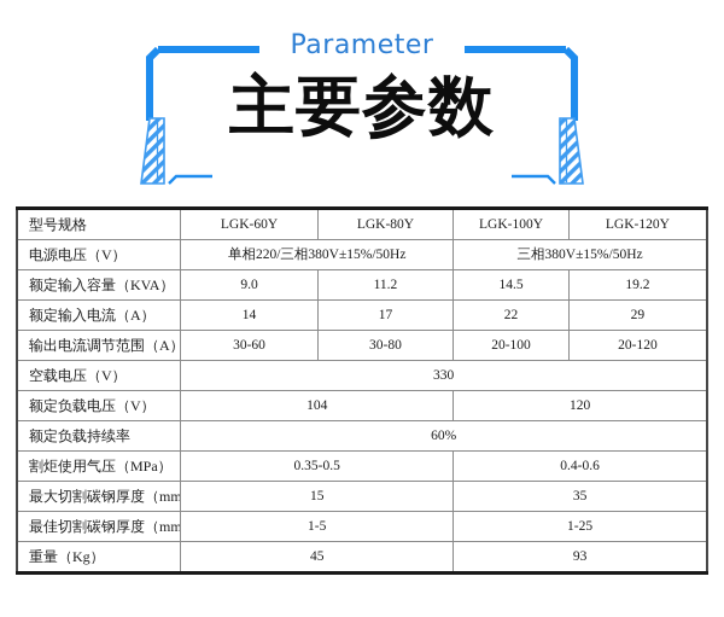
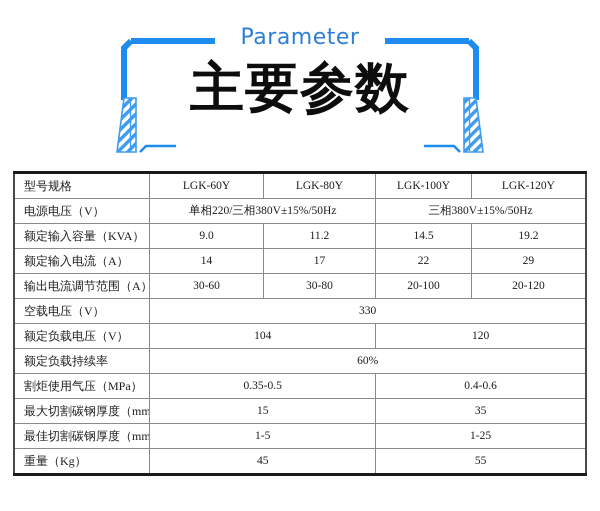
  Parameter
  主要参数
  型号规格	LGK-60Y	LGK-80Y	LGK-100Y	LGK-120Y
  电源电压（V）	单相220/三相380V±15%/50Hz	三相380V±15%/50Hz
  额定输入容量（KVA）	9.0	11.2	14.5	19.2
  额定输入电流（A）	14	17	22	29
  输出电流调节范围（A）	30-60	30-80	20-100	20-120
  空载电压（V）	330
  额定负载电压（V）	104	120
  额定负载持续率	60%
  割炬使用气压（MPa）	0.35-0.5	0.4-0.6
  最大切割碳钢厚度（mm	15	35
  最佳切割碳钢厚度（mm	1-5	1-25
- 重量（Kg）	45	93
+ 重量（Kg）	45	55
